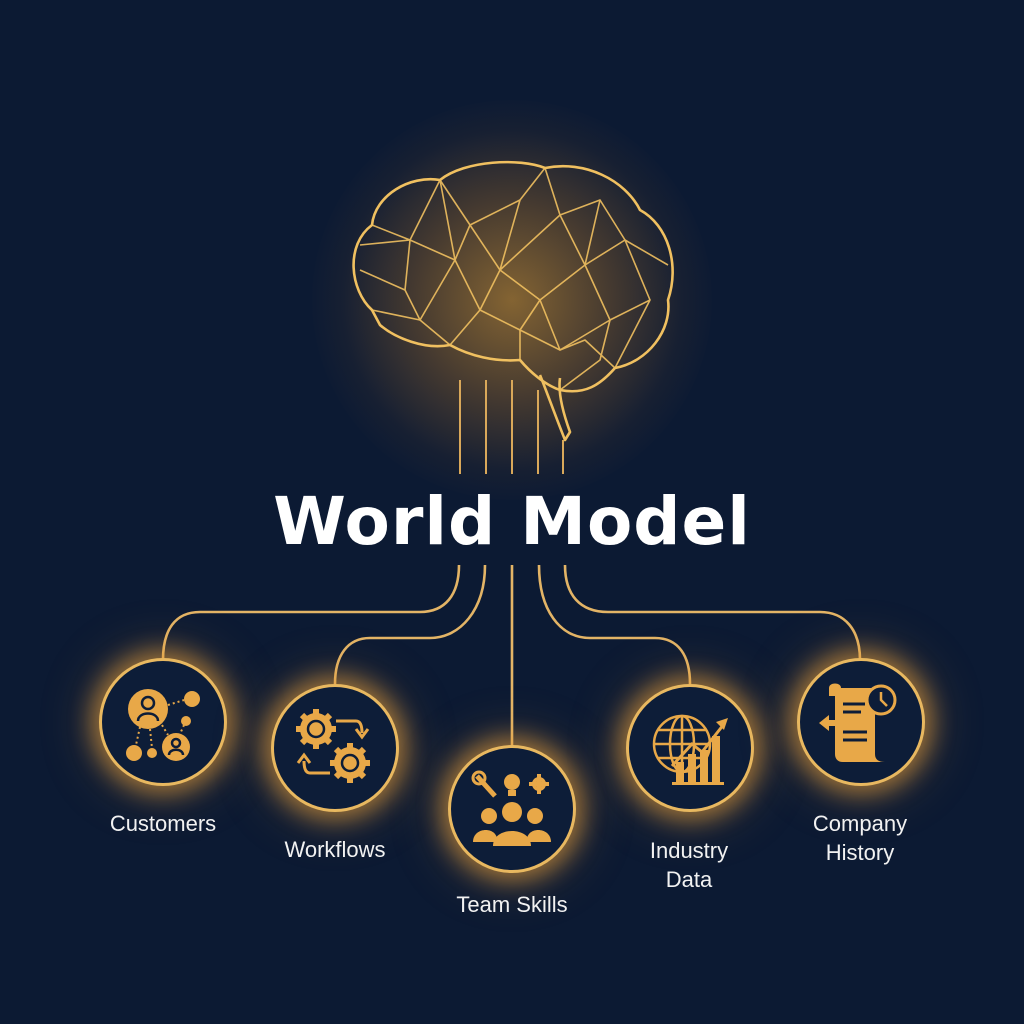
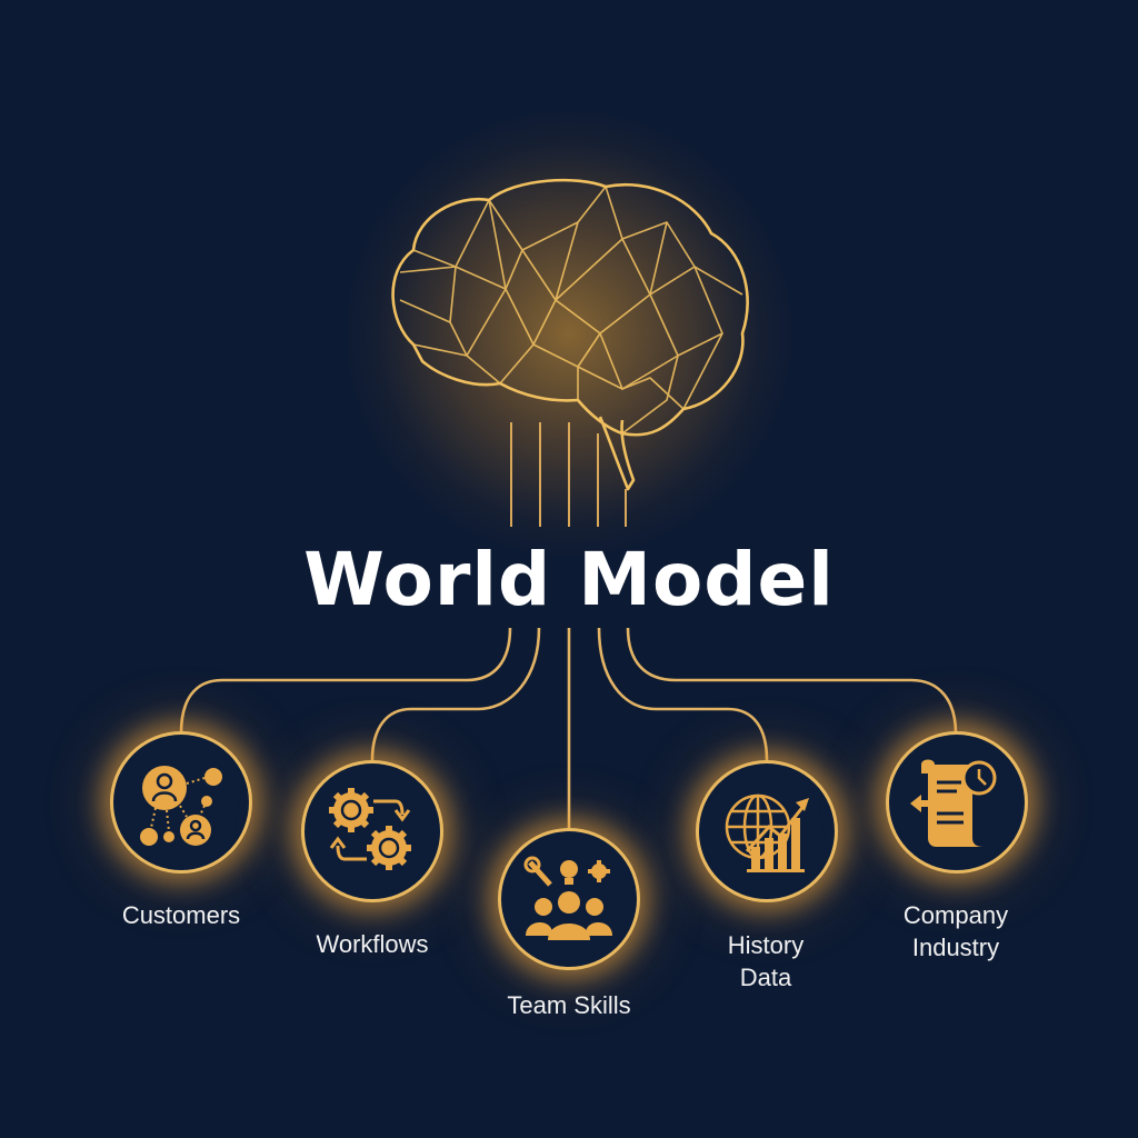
  World Model
  Customers
  Workflows
  Team Skills
- Industry
+ History
  Data
  Company
- History
+ Industry
